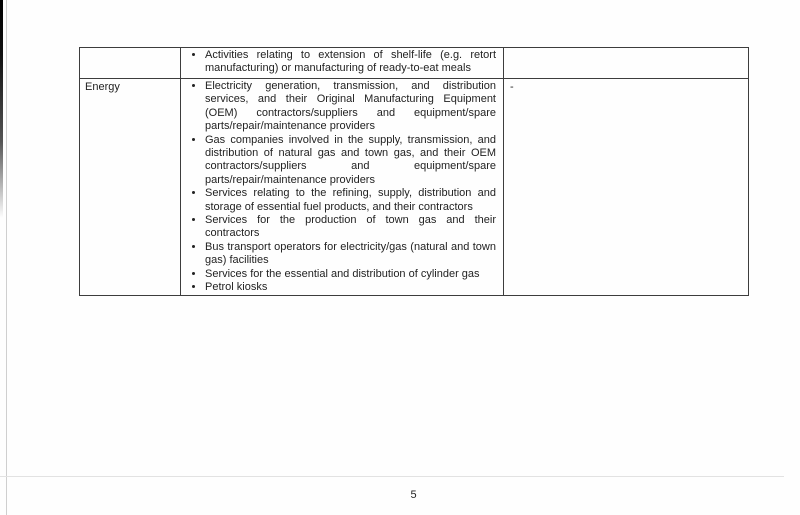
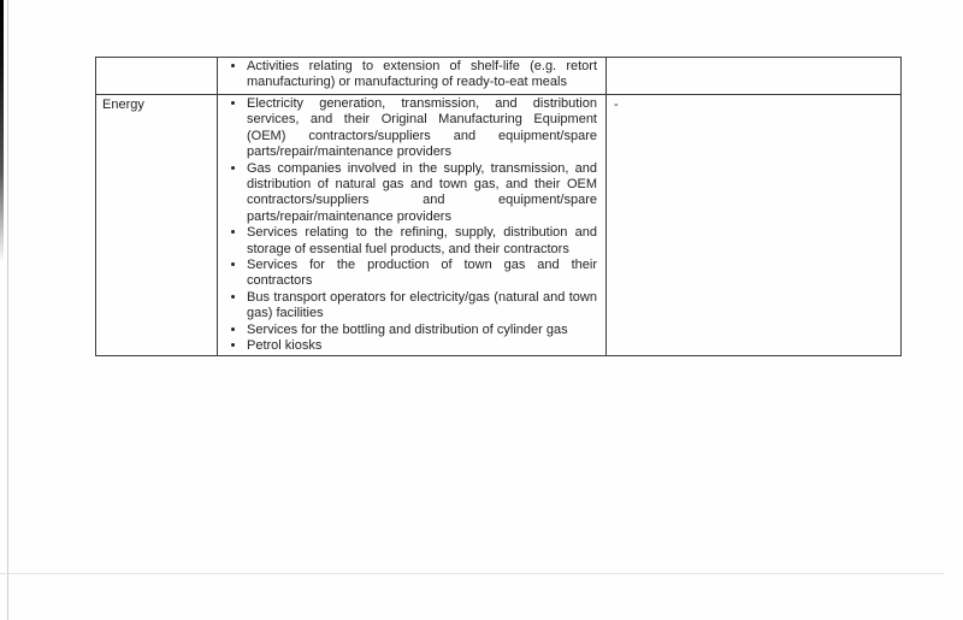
  	Activities relating to extension of shelf-life (e.g. retort manufacturing) or manufacturing of ready-to-eat meals
- Energy	Electricity generation, transmission, and distribution services, and their Original Manufacturing Equipment (OEM) contractors/suppliers and equipment/spare parts/repair/maintenance providers Gas companies involved in the supply, transmission, and distribution of natural gas and town gas, and their OEM contractors/suppliers and equipment/spare parts/repair/maintenance providers Services relating to the refining, supply, distribution and storage of essential fuel products, and their contractors Services for the production of town gas and their contractors Bus transport operators for electricity/gas (natural and town gas) facilities Services for the essential and distribution of cylinder gas Petrol kiosks	-
+ Energy	Electricity generation, transmission, and distribution services, and their Original Manufacturing Equipment (OEM) contractors/suppliers and equipment/spare parts/repair/maintenance providers Gas companies involved in the supply, transmission, and distribution of natural gas and town gas, and their OEM contractors/suppliers and equipment/spare parts/repair/maintenance providers Services relating to the refining, supply, distribution and storage of essential fuel products, and their contractors Services for the production of town gas and their contractors Bus transport operators for electricity/gas (natural and town gas) facilities Services for the bottling and distribution of cylinder gas Petrol kiosks	-
- 5
